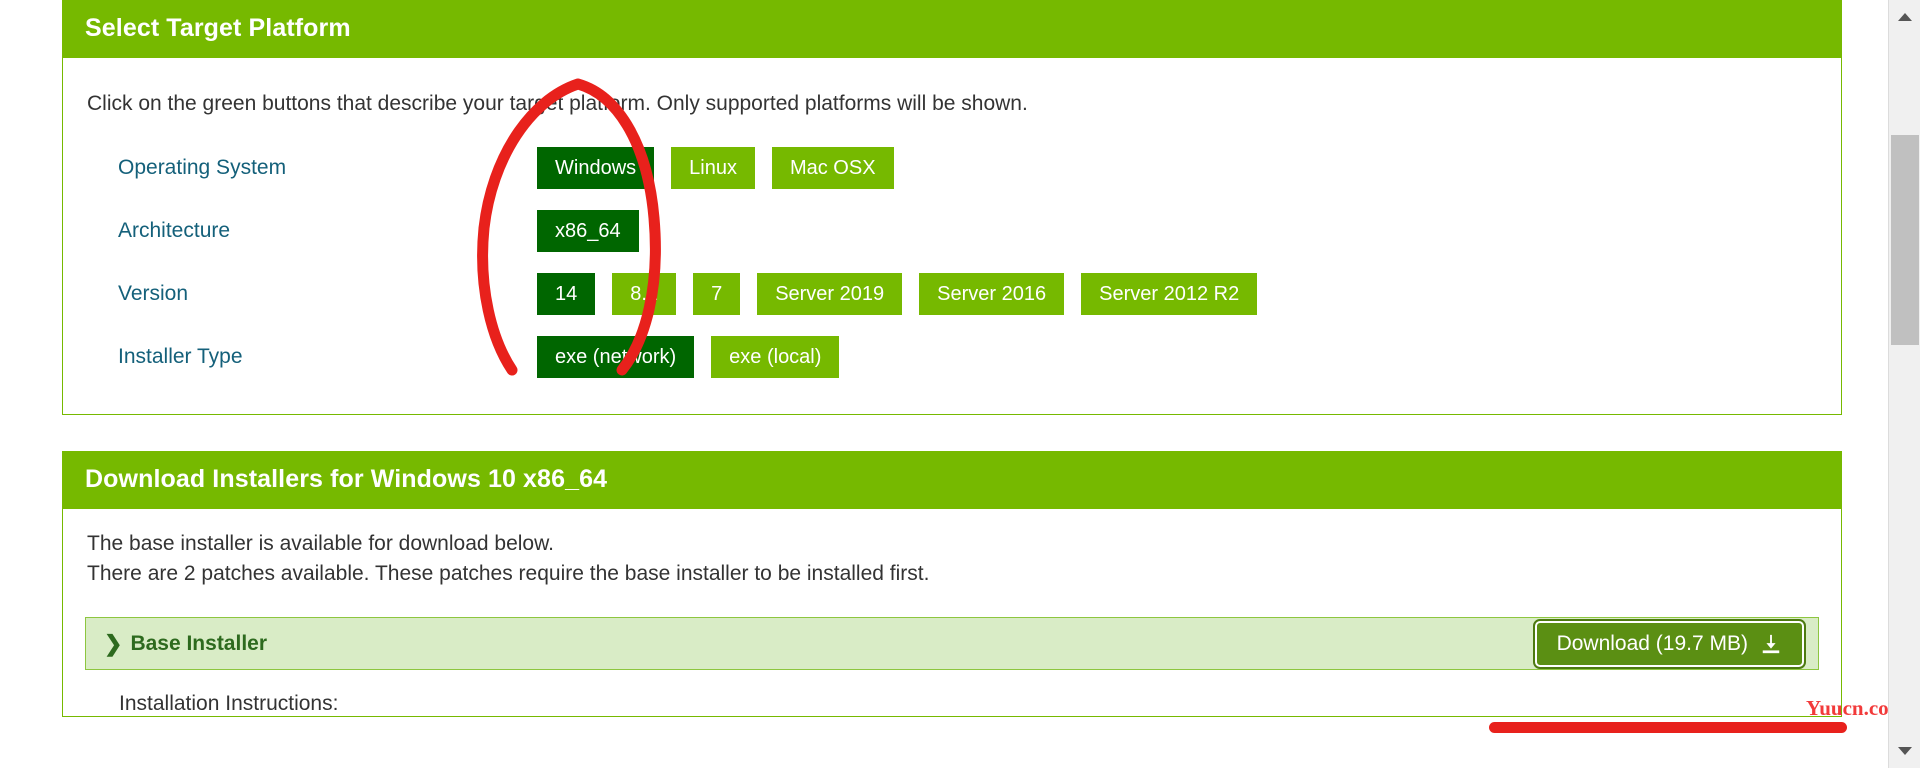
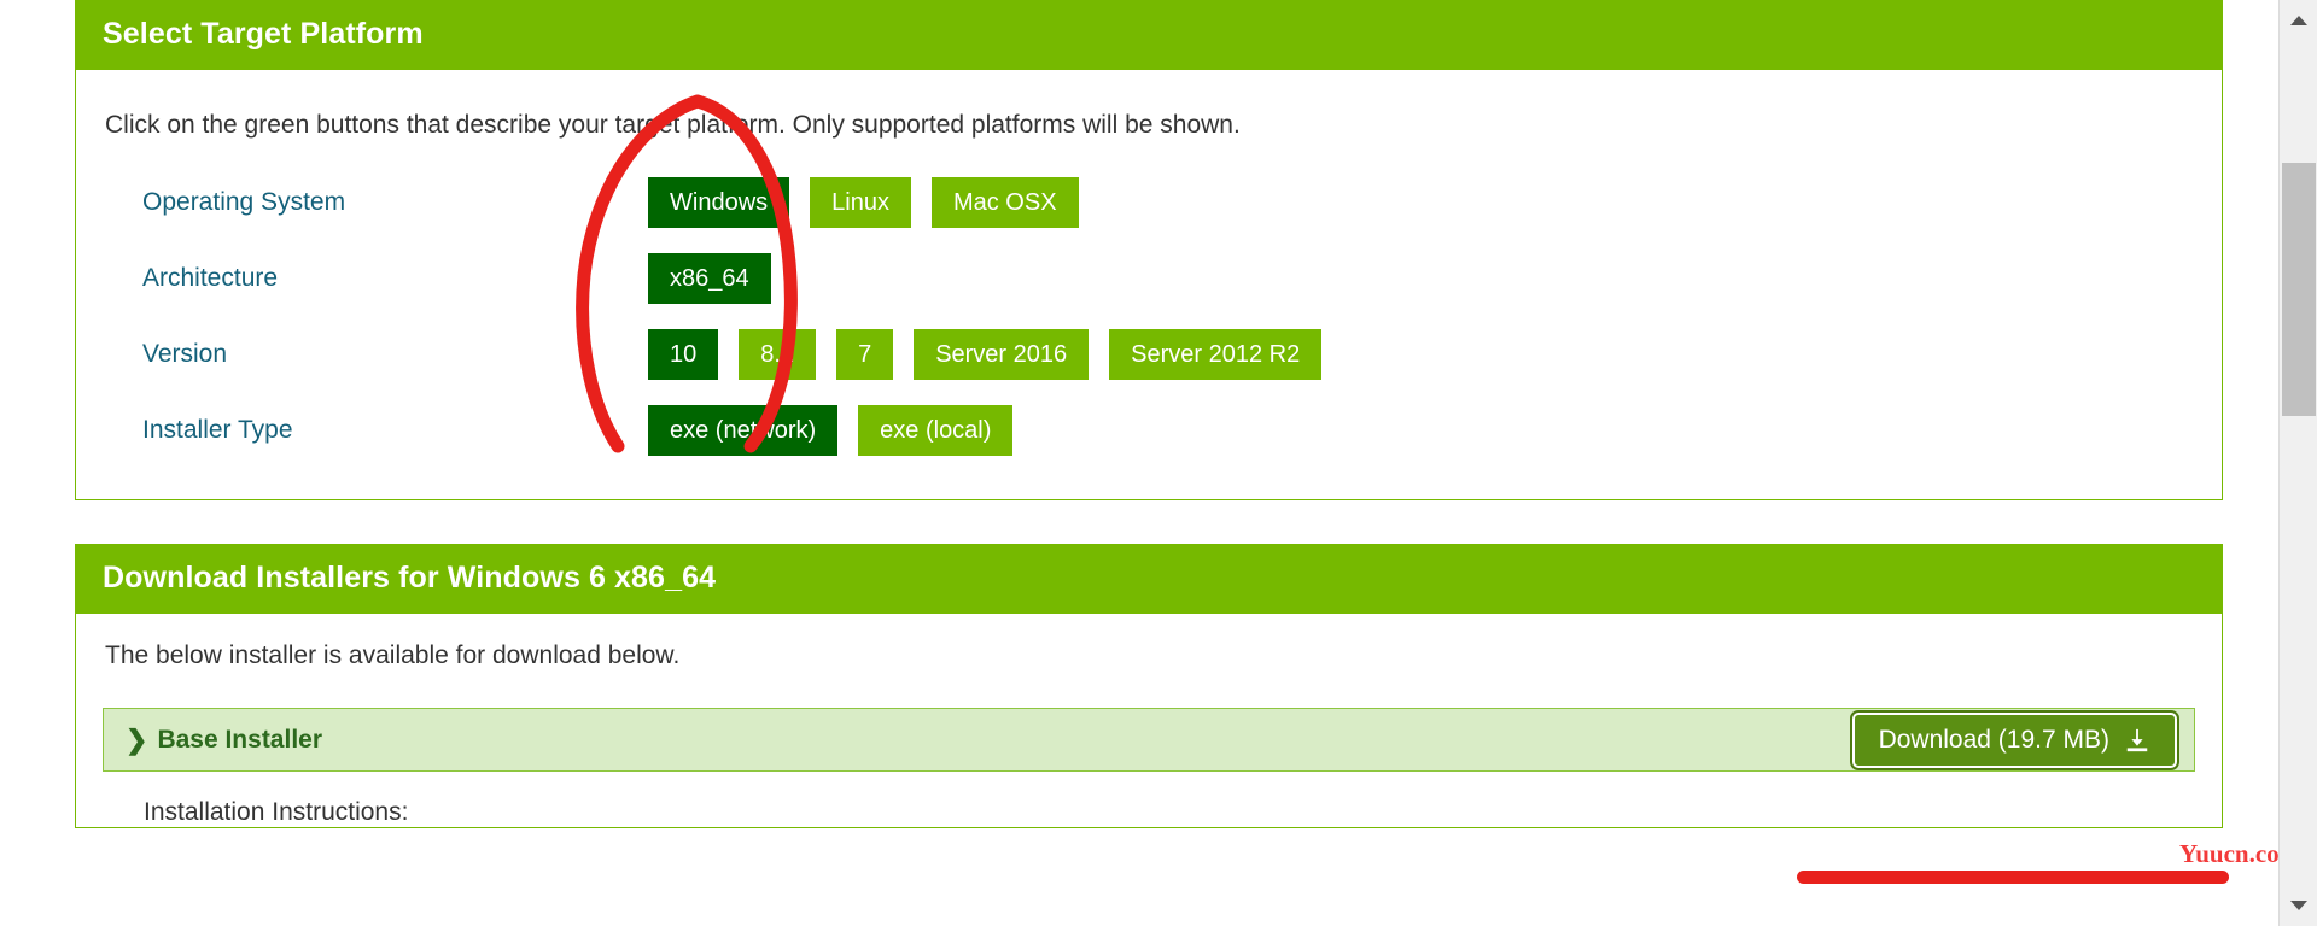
  Select Target Platform
  Click on the green buttons that describe your tart platrm. Only supported platforms will be shown.
  Operating System
  Windows
  Linux
  Mac OSX
  Architecture
  x86_64
  Version
- 14
+ 10
  7
- Server 2019
  Server 2016
  Server 2012 R2
  Installer Type
  exe (netork)
  exe (local)
- Download Installers for Windows 10 x86_64
+ Download Installers for Windows 6 x86_64
- The base installer is available for download below.
+ The below installer is available for download below.
- There are 2 patches available. These patches require the base installer to be installed first.
  ❯
  Base Installer
  Download (19.7 MB)
  Installation Instructions:
  Yuucn.co
